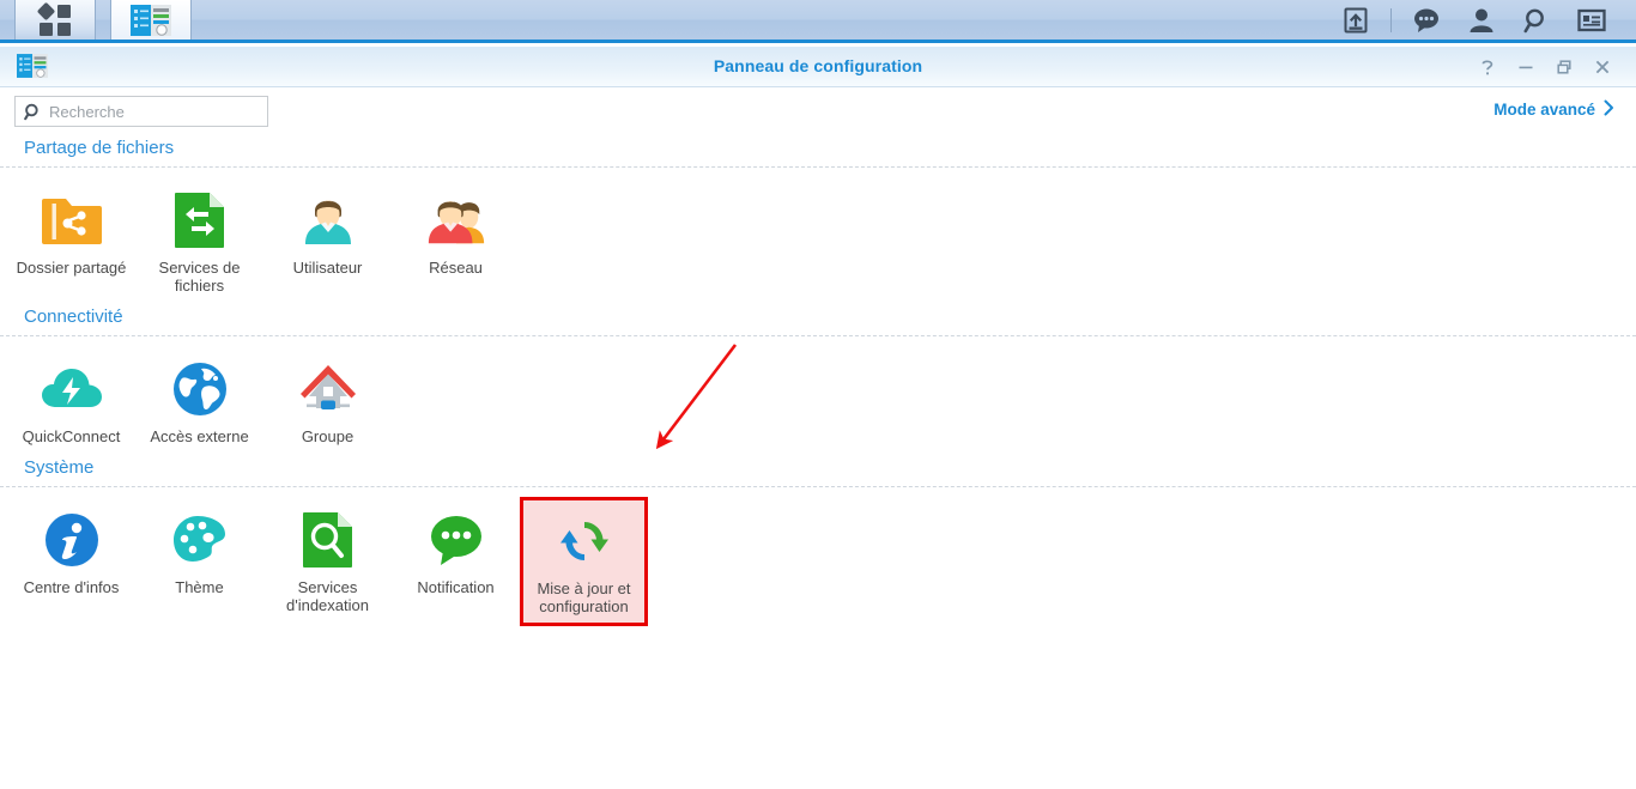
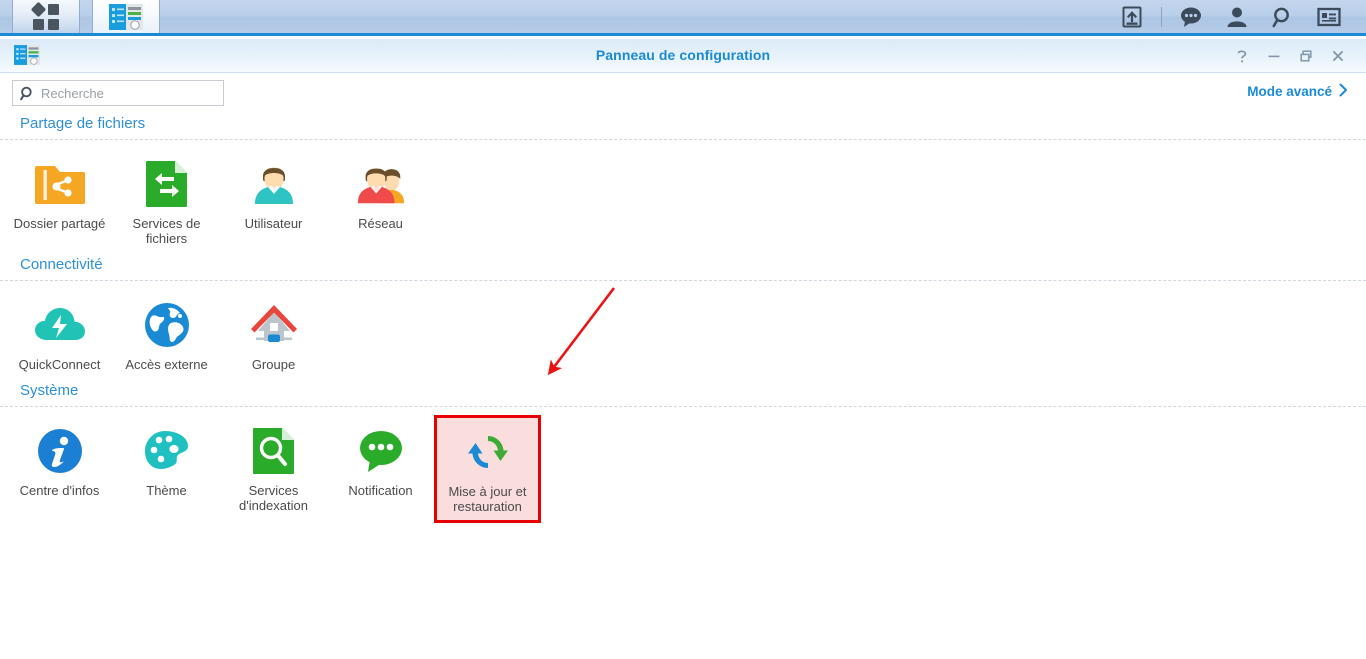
  Panneau de configuration
  Recherche
  Mode avancé
  Partage de fichiers
  Dossier partagé
  Services de fichiers
  Utilisateur
  Réseau
  Connectivité
  QuickConnect
  Accès externe
  Groupe
  Système
  Centre d'infos
  Thème
  Services d'indexation
  Notification
- Mise à jour et configuration
+ Mise à jour et restauration
